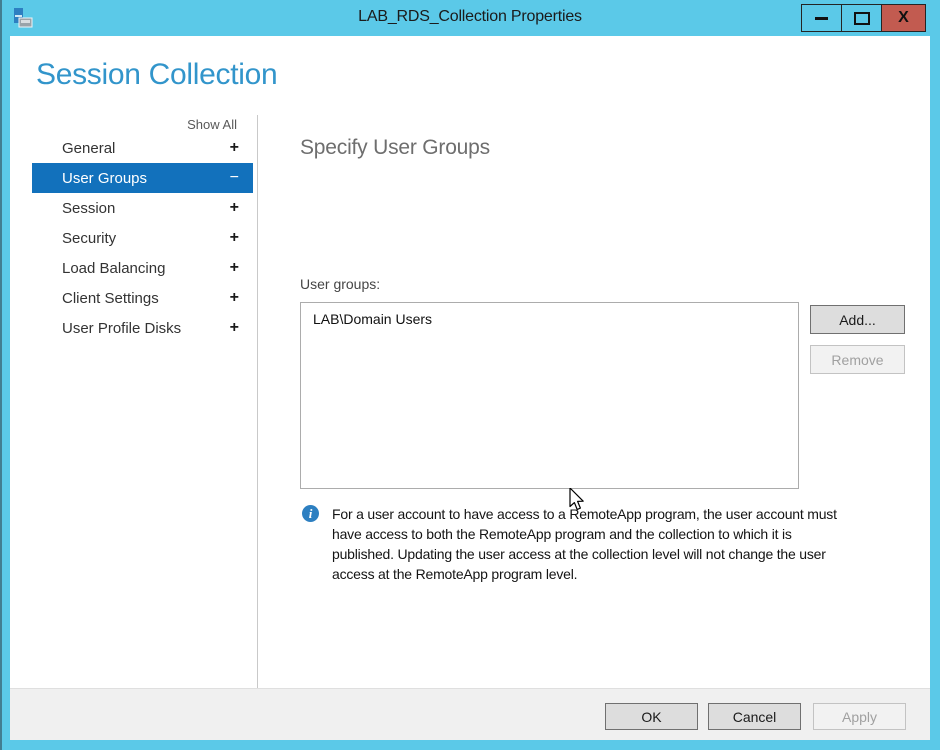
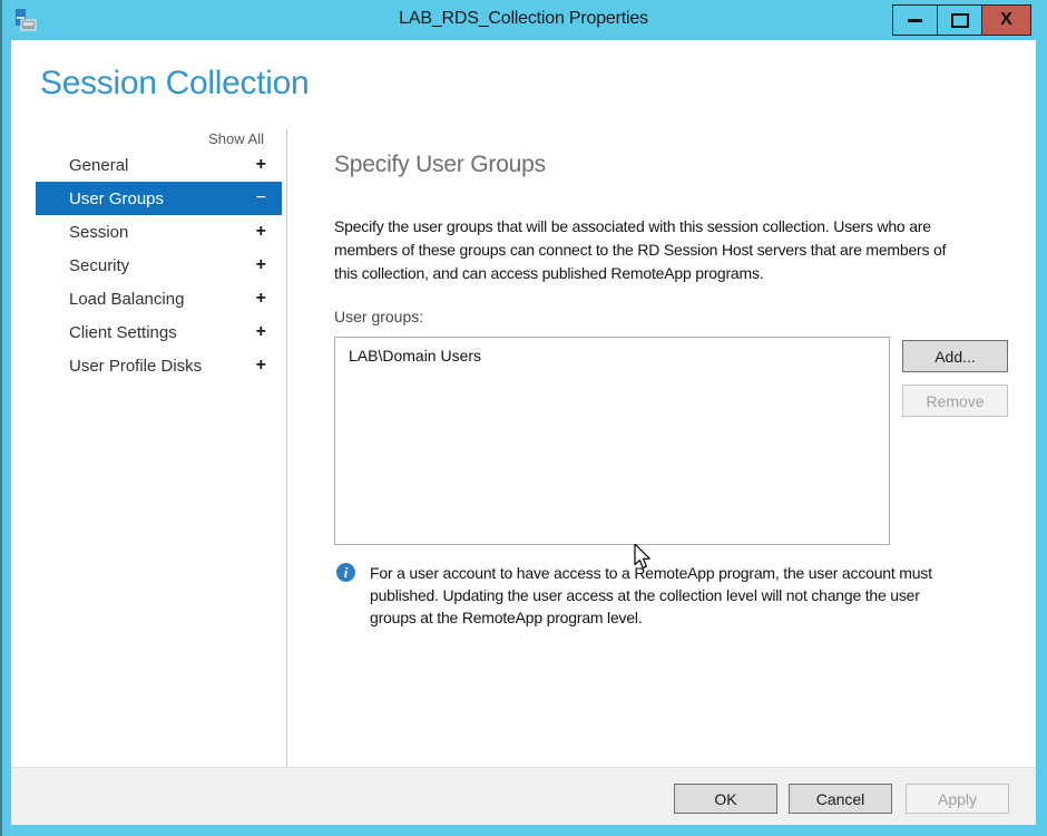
  LAB_RDS_Collection Properties
  X
  Session Collection
  Show All
  General
  +
  User Groups
  −
  Session
  +
  Security
  +
  Load Balancing
  +
  Client Settings
  +
  User Profile Disks
  +
  Specify User Groups
+ Specify the user groups that will be associated with this session collection. Users who are
+ members of these groups can connect to the RD Session Host servers that are members of
+ this collection, and can access published RemoteApp programs.
  User groups:
  LAB\Domain Users
  Add...
  Remove
  i
  For a user account to have access to a RemoteApp program, the user account must
- have access to both the RemoteApp program and the collection to which it is
  published. Updating the user access at the collection level will not change the user
- access at the RemoteApp program level.
+ groups at the RemoteApp program level.
  OK
  Cancel
  Apply
